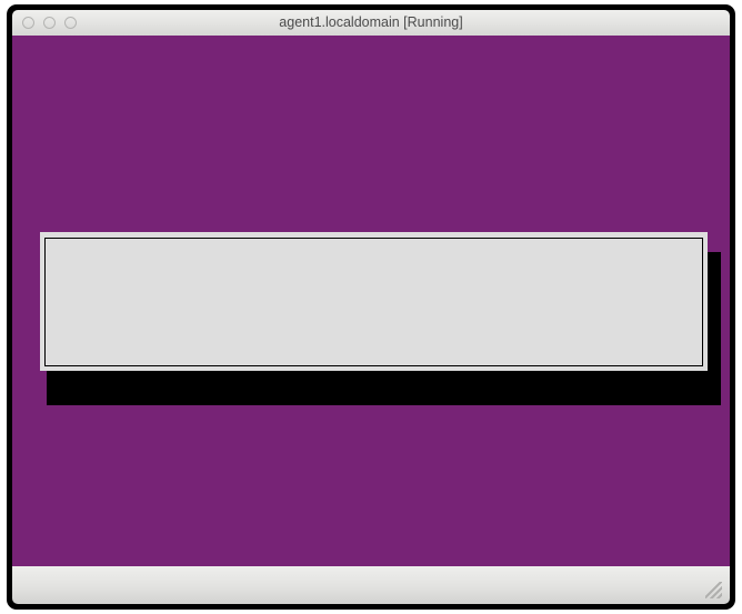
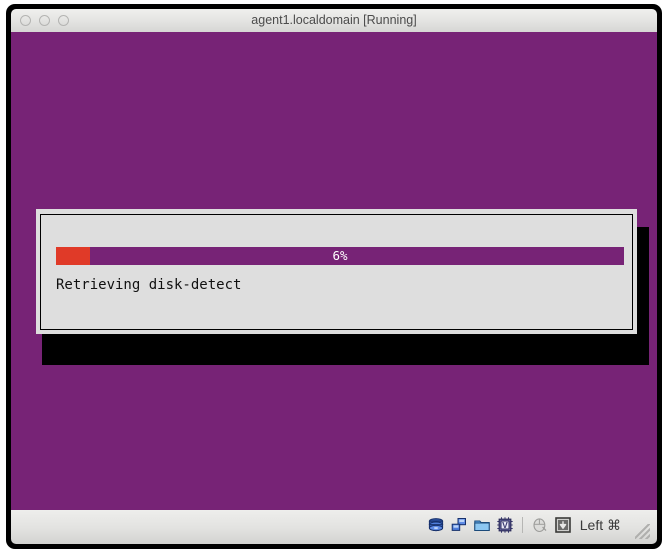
  agent1.localdomain [Running]
+ 6%
+ Retrieving disk-detect
+ V
+ Left ⌘
